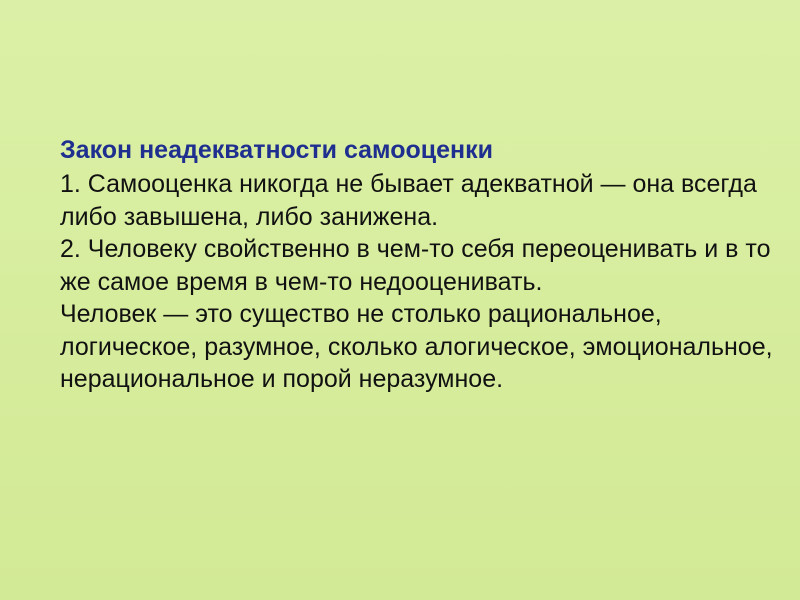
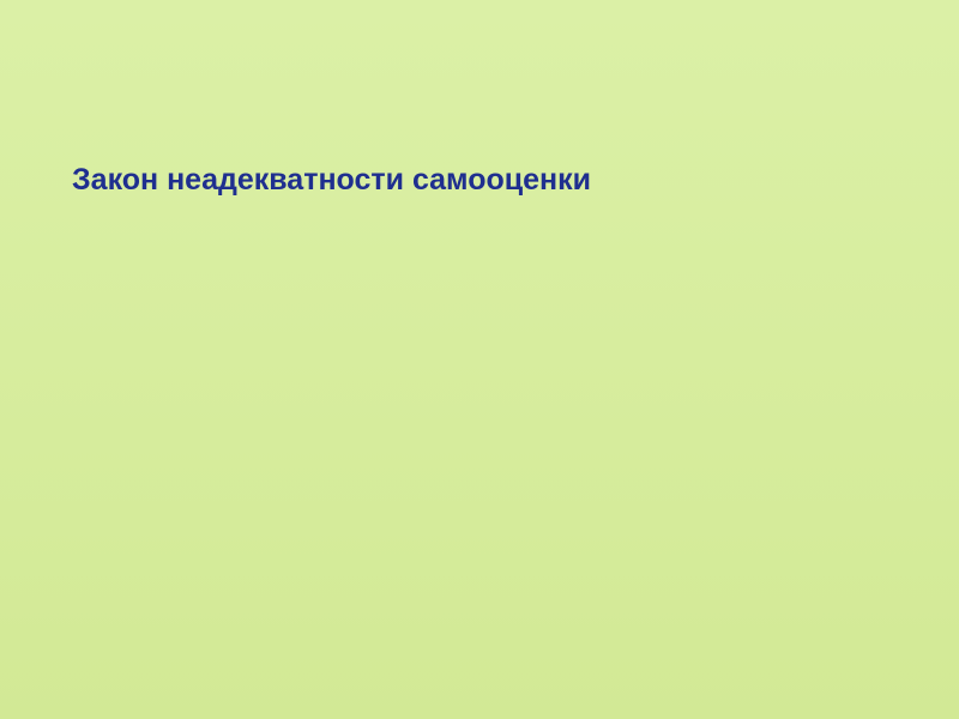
  Закон неадекватности самооценки
- 1. Самооценка никогда не бывает адекватной — она всегда либо завышена, либо занижена.
- 2. Человеку свойственно в чем-то себя переоценивать и в то же самое время в чем-то недооценивать.
- Человек — это существо не столько рациональное, логическое, разумное, сколько алогическое, эмоциональное, нерациональное и порой неразумное.
